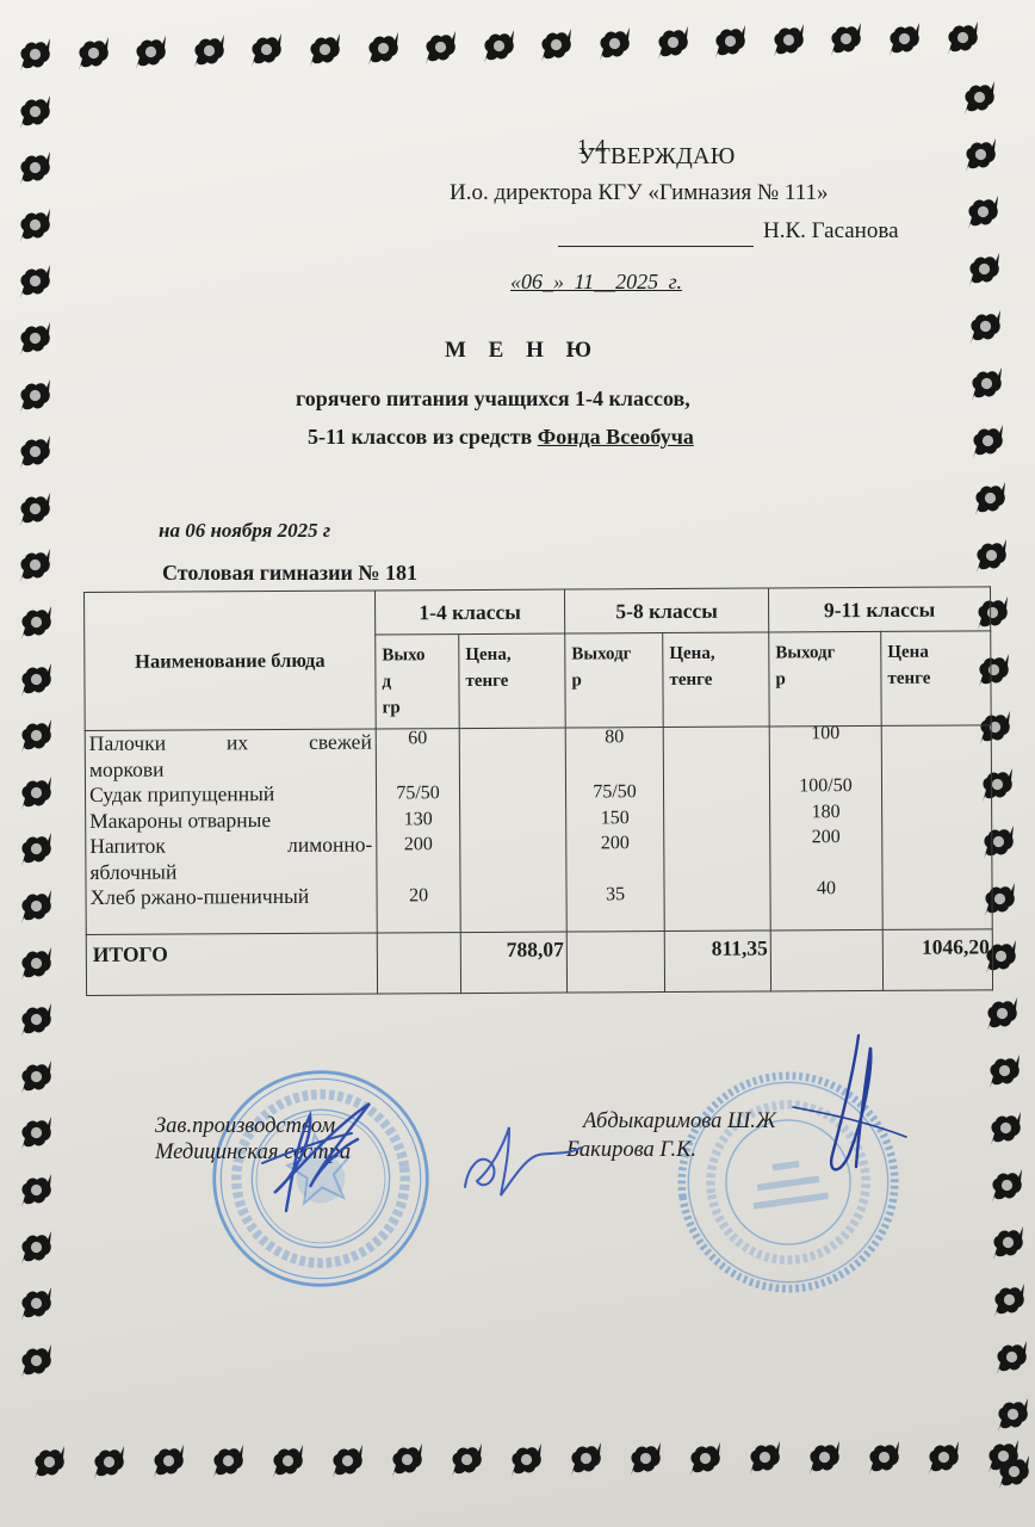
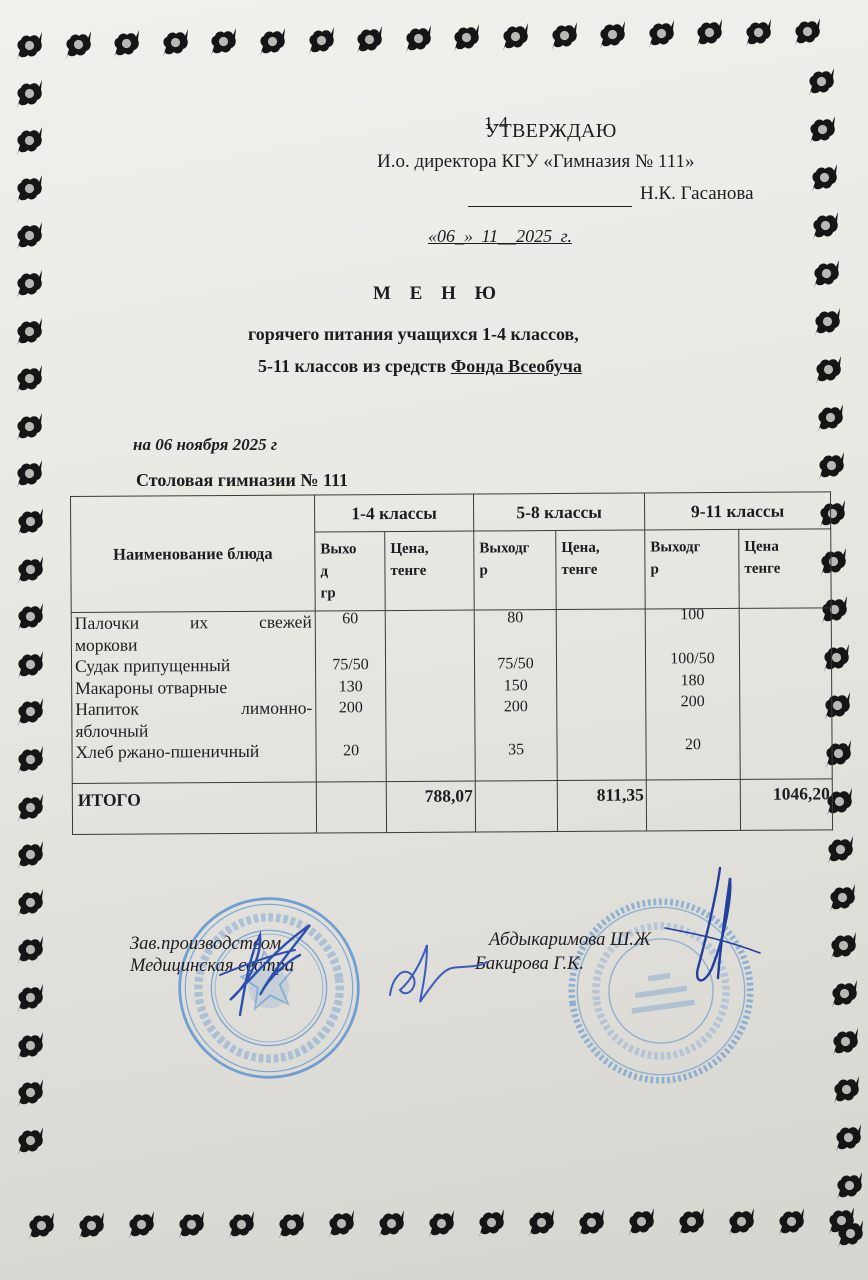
  1-4
  УТВЕРЖДАЮ
  И.о. директора КГУ «Гимназия № 111»
  Н.К. Гасанова
  «06_» 11__2025 г.
  М Е Н Ю
  горячего питания учащихся 1-4 классов,
  5-11 классов из средств Фонда Всеобуча
  на 06 ноября 2025 г
- Столовая гимназии № 181
+ Столовая гимназии № 111
  Наименование блюда	1-4 классы	5-8 классы	9-11 классы
  Выхо д гр	Цена, тенге	Выходг р	Цена, тенге	Выходг р	Цена тенге
- Палочки их свежей моркови Судак припущенный Макароны отварные Напиток лимонно- яблочный Хлеб ржано-пшеничный	60 75/50 130 200 20		80 75/50 150 200 35		100 100/50 180 200 40
+ Палочки их свежей моркови Судак припущенный Макароны отварные Напиток лимонно- яблочный Хлеб ржано-пшеничный	60 75/50 130 200 20		80 75/50 150 200 35		100 100/50 180 200 20
  ИТОГО		788,07		811,35		1046,20
  Зав.производстом
  Медицинскаяста
  Абдыкаримова Ш.Ж
  акирова Г.К.
